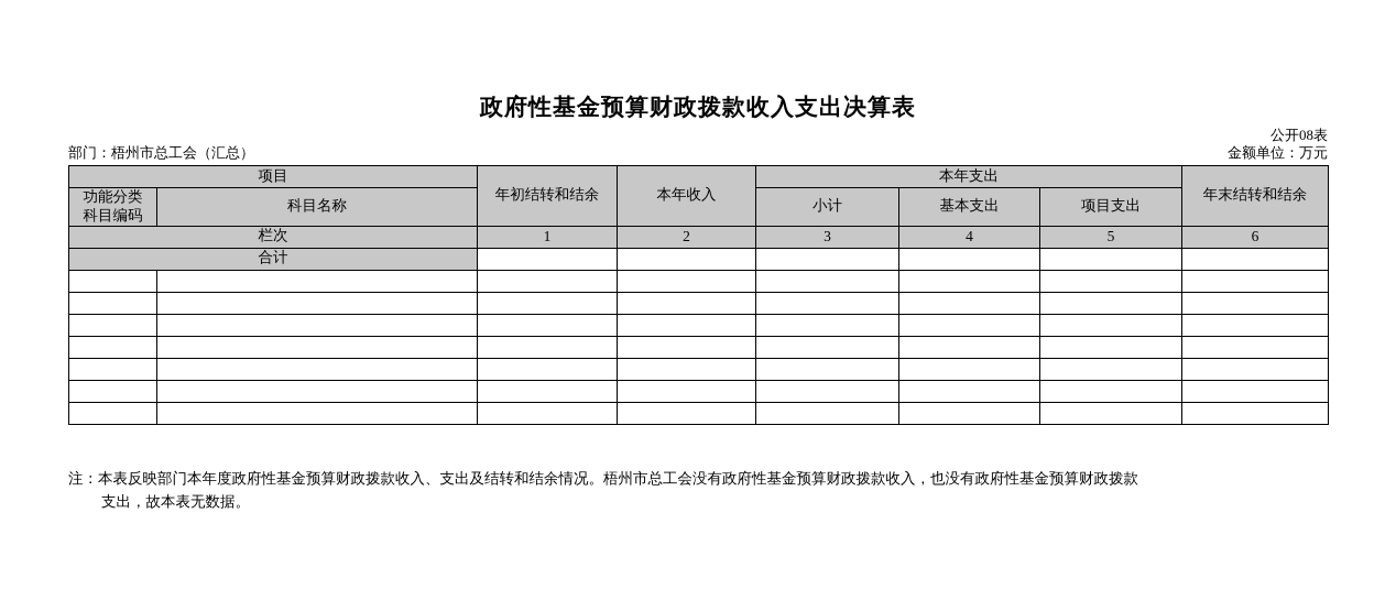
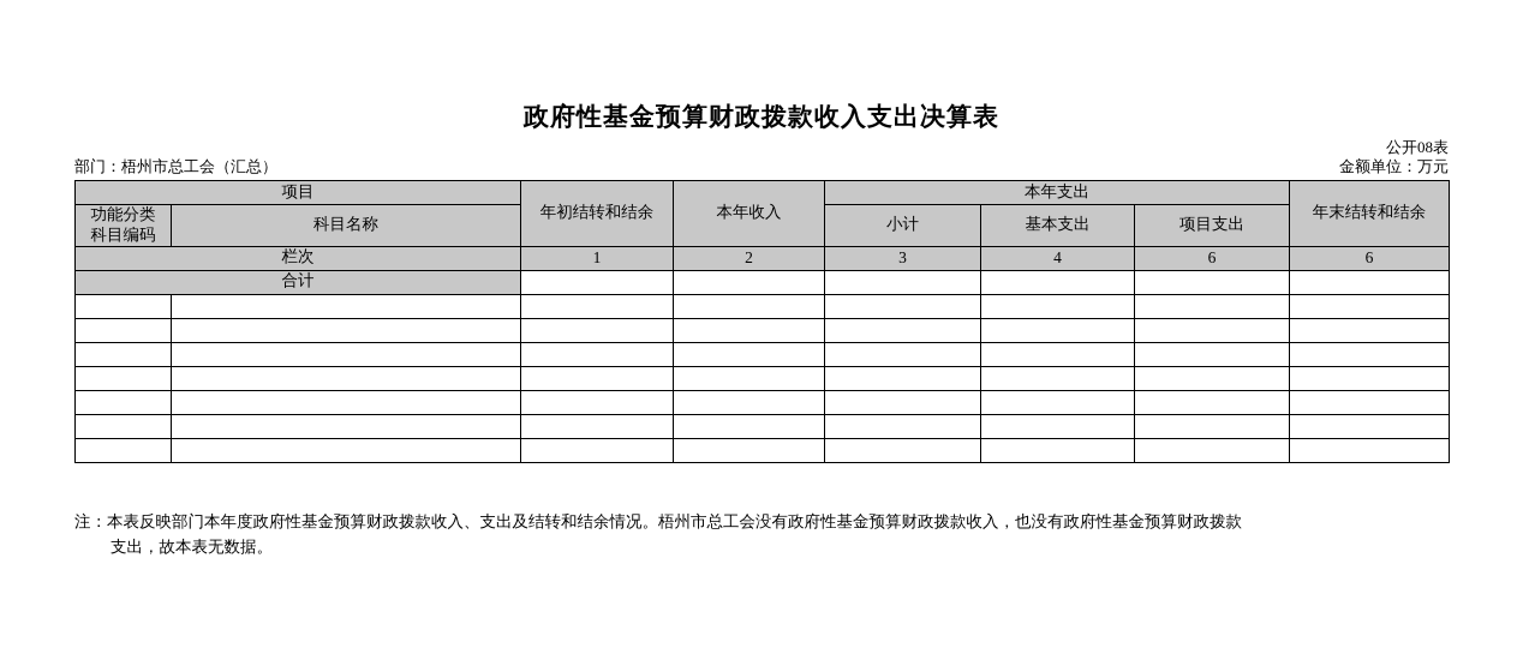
  政府性基金预算财政拨款收入支出决算表
  公开08表
  部门：梧州市总工会（汇总）
  金额单位：万元
  项目	年初结转和结余	本年收入	本年支出	年末结转和结余
  功能分类 科目编码	科目名称	小计	基本支出	项目支出
- 栏次	1	2	3	4	5	6
+ 栏次	1	2	3	4	6	6
  合计
  注：本表反映部门本年度政府性基金预算财政拨款收入、支出及结转和结余情况。梧州市总工会没有政府性基金预算财政拨款收入，也没有政府性基金预算财政拨款
  支出，故本表无数据。
